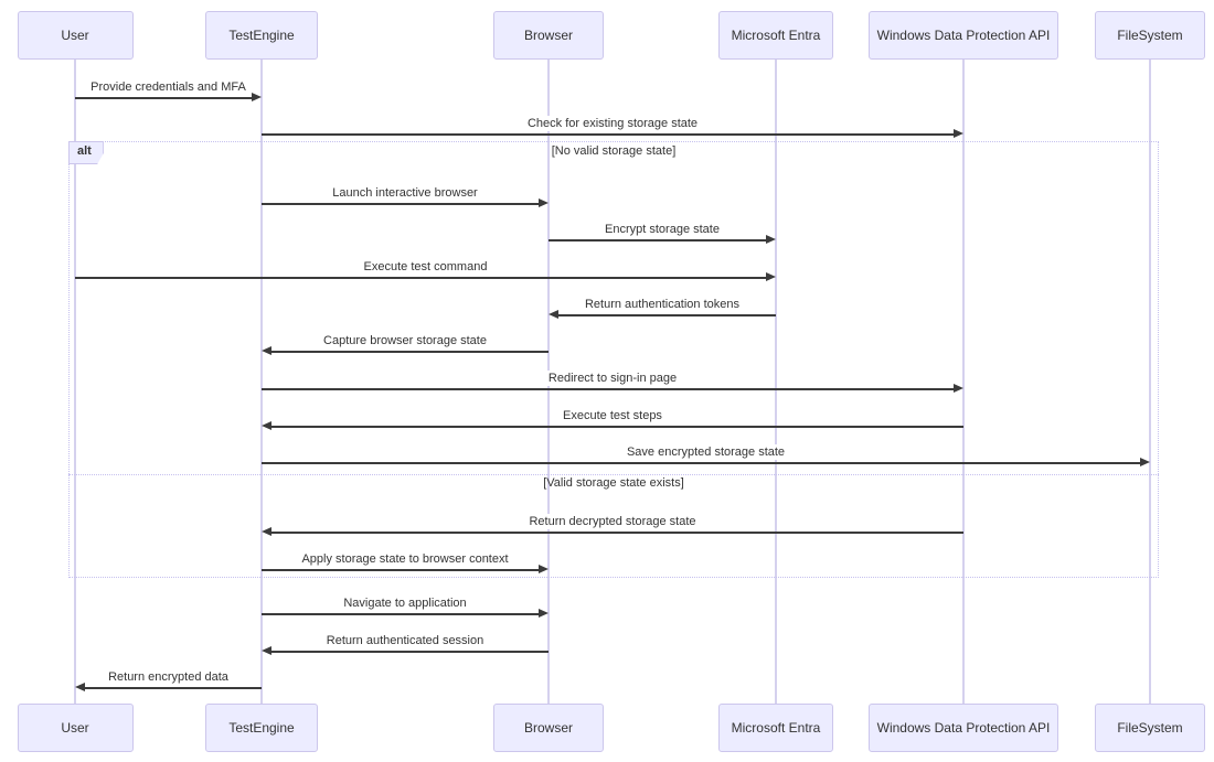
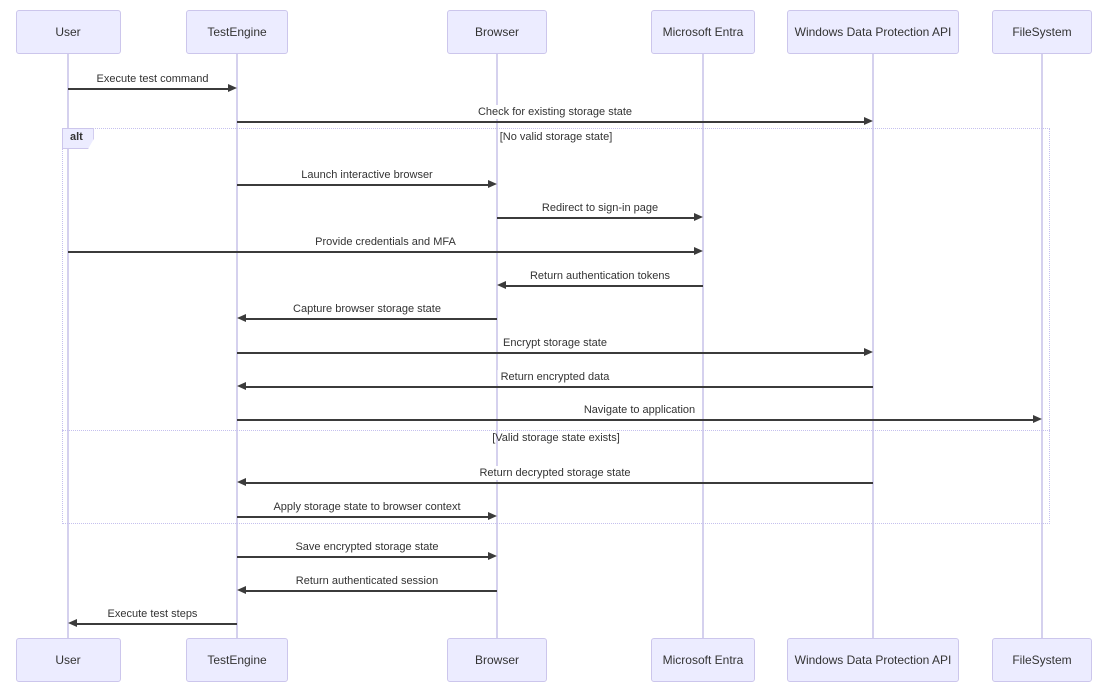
  alt
  [No valid storage state]
  [Valid storage state exists]
  User
  User
  TestEngine
  TestEngine
  Browser
  Browser
  Microsoft Entra
  Microsoft Entra
  Windows Data Protection API
  Windows Data Protection API
  FileSystem
  FileSystem
- Provide credentials and MFA
+ Execute test command
  Check for existing storage state
  Launch interactive browser
- Encrypt storage state
+ Redirect to sign-in page
- Execute test command
+ Provide credentials and MFA
  Return authentication tokens
  Capture browser storage state
- Redirect to sign-in page
+ Encrypt storage state
- Execute test steps
+ Return encrypted data
- Save encrypted storage state
+ Navigate to application
  Return decrypted storage state
  Apply storage state to browser context
- Navigate to application
+ Save encrypted storage state
  Return authenticated session
- Return encrypted data
+ Execute test steps
